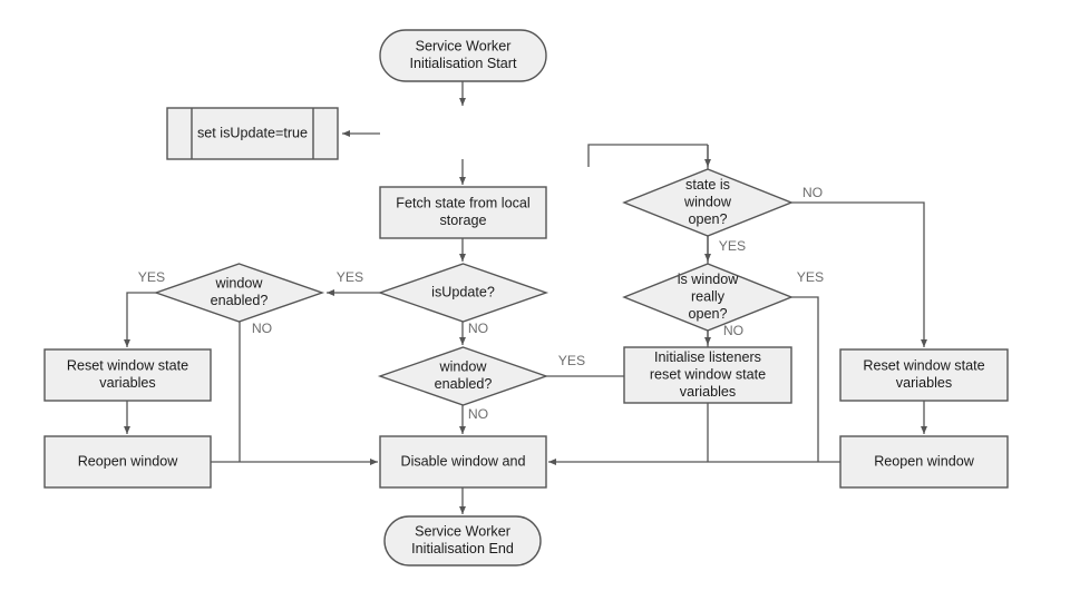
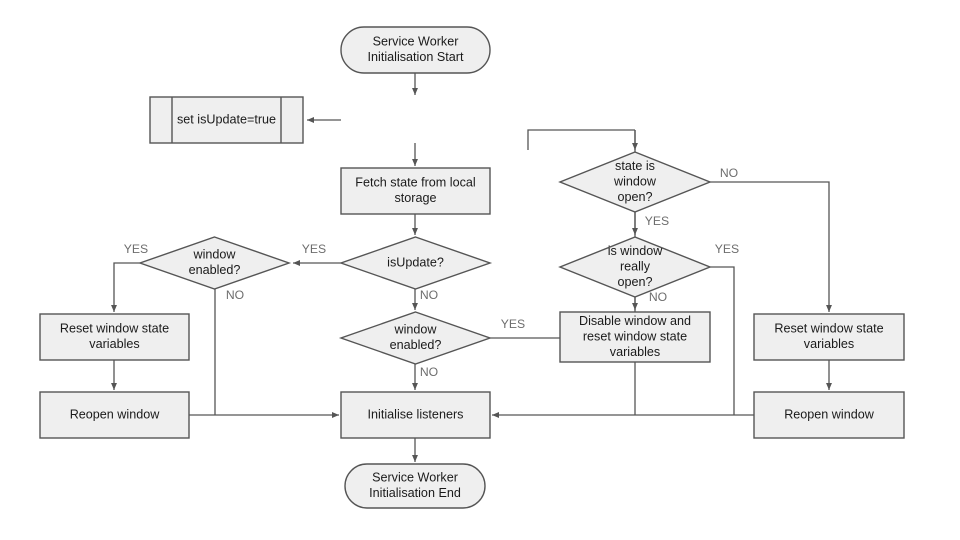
  Service Worker
  Initialisation Start
  set isUpdate=true
  Fetch state from local
  storage
  isUpdate?
  window
  enabled?
  window
  enabled?
  Reset window state
  variables
  Reopen window
  state is
  window
  open?
  is window
  really
  open?
- Initialise listeners
+ Disable window and
  reset window state
  variables
  Reset window state
  variables
  Reopen window
- Disable window and
+ Initialise listeners
  Service Worker
  Initialisation End
  YES
  NO
  YES
  NO
  YES
  NO
  NO
  YES
  YES
  NO
